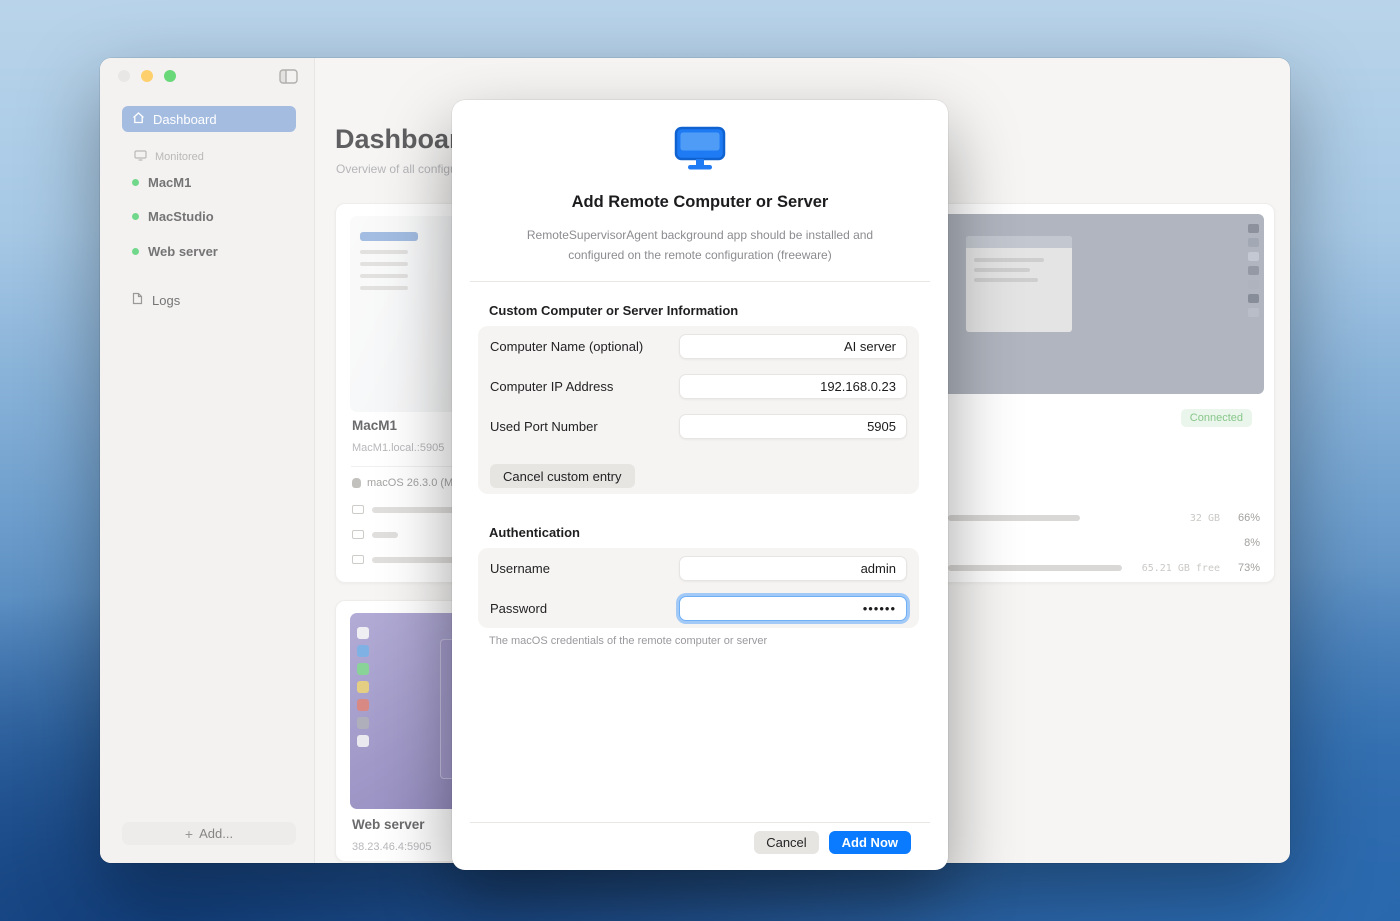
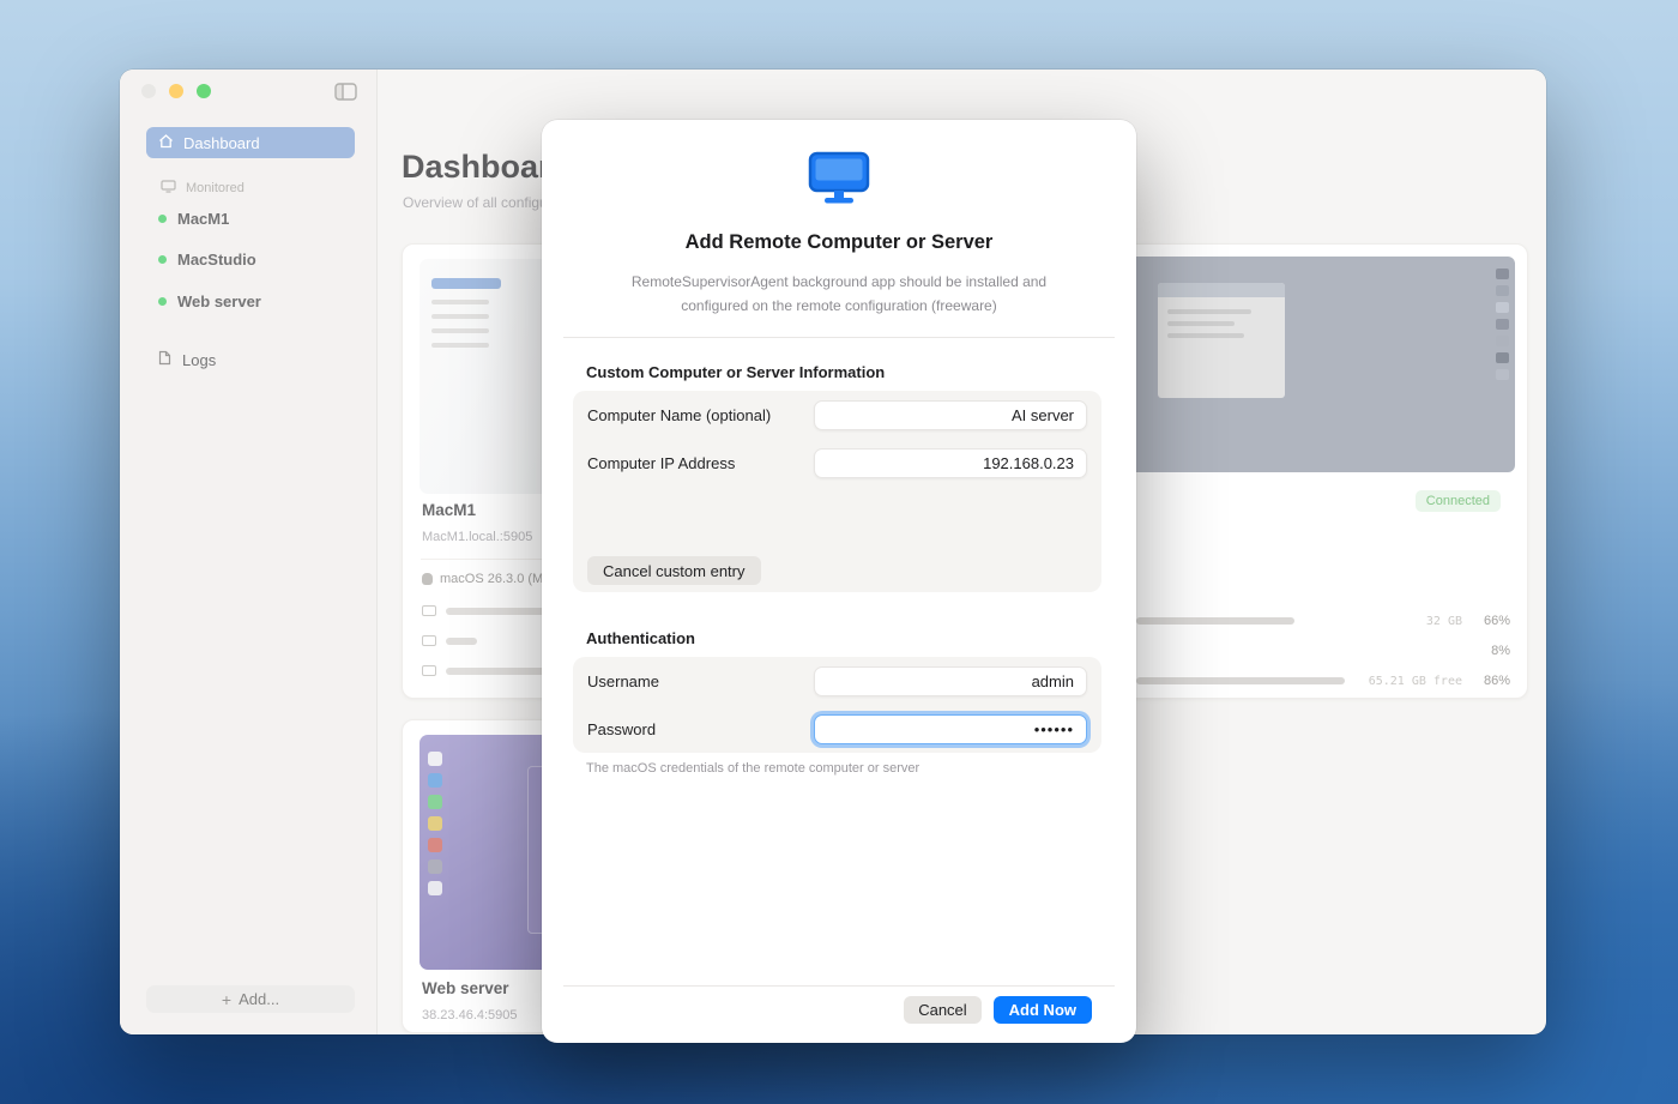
  Dashboard
  Monitored
  MacM1
  MacStudio
  Web server
  Logs
  +
  Add...
  Dashboa
  Overview of all config
  MacM1
  MacM1.local.:5905
  macOS 26.3.0 (M
  Connected
  32 GB
  66%
  8%
  65.21 GB free
- 73%
+ 86%
  Web server
  38.23.46.4:5905
  Add Remote Computer or Server
  RemoteSupervisorAgent background app should be installed and configured on the remote configuration (freeware)
  Custom Computer or Server Information
  Computer Name (optional)
  AI server
  Computer IP Address
  192.168.0.23
- Used Port Number
- 5905
  Cancel custom entry
  Authentication
  Username
  admin
  Password
  ••••••
  The macOS credentials of the remote computer or server
  Cancel
  Add Now
